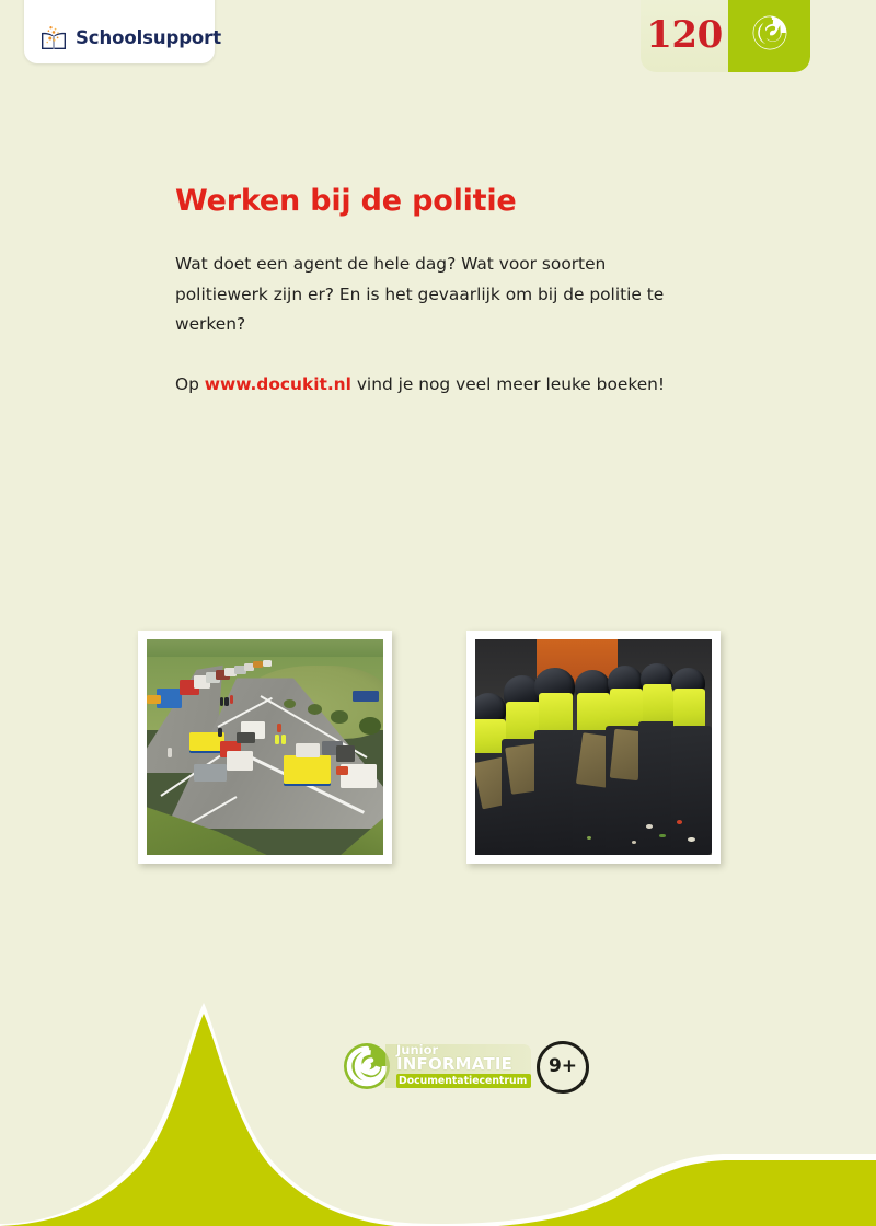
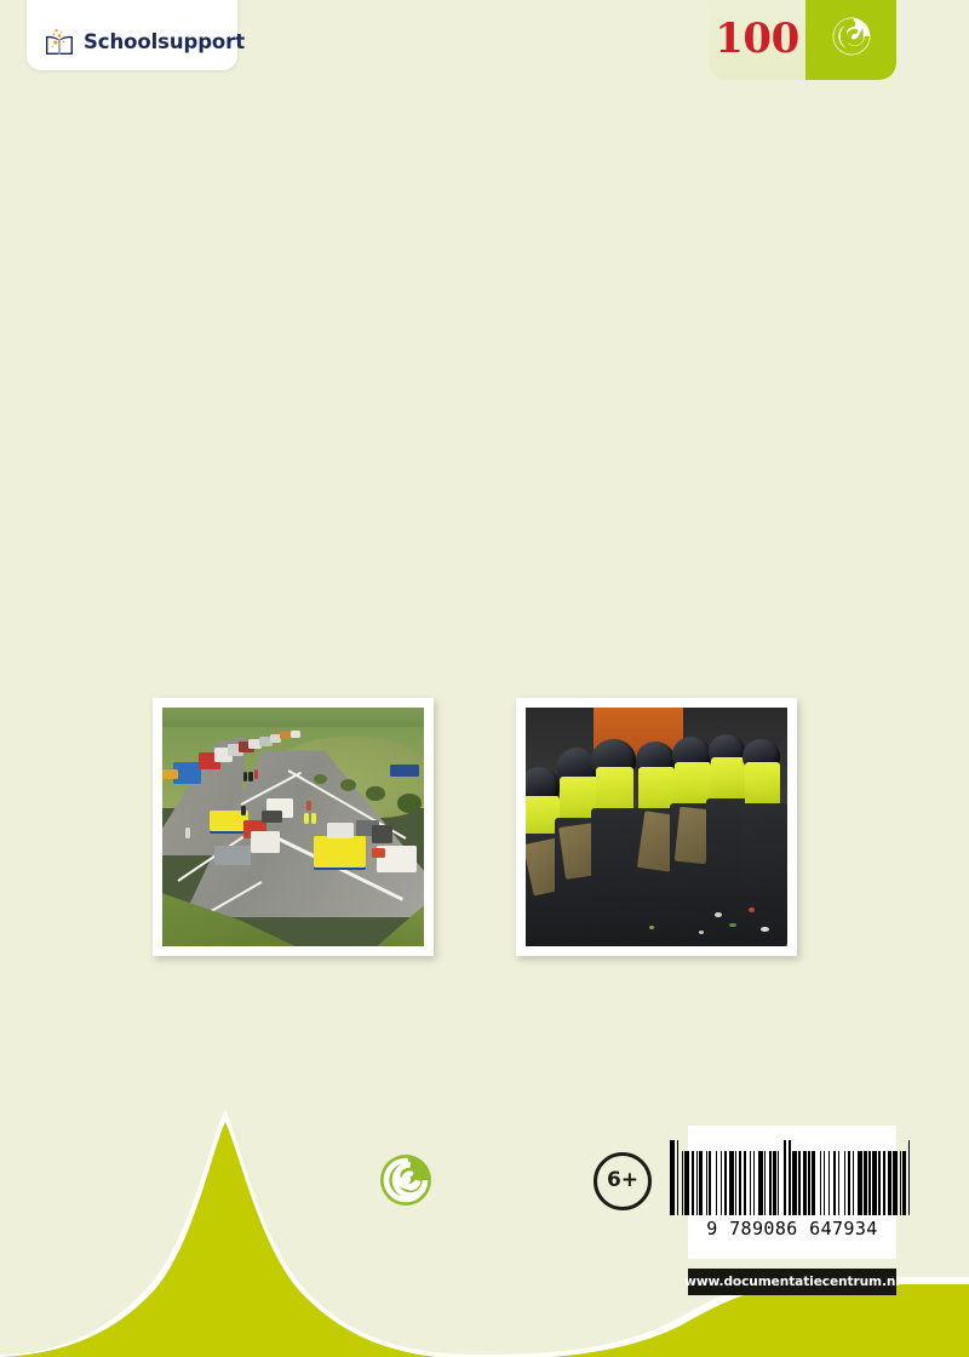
  Schoolsupport
- 120
+ 100
- Werken bij de politie
- Wat doet een agent de hele dag? Wat voor soorten politiewerk zijn er? En is het gevaarlijk om bij de politie te werken?
- Op www.docukit.nl vind je nog veel meer leuke boeken!
- Junior
- INFORMATIE
- Documentatiecentrum
- 9+
+ 6+
+ 9 789086 647934
+ www.documentatiecentrum.nl
